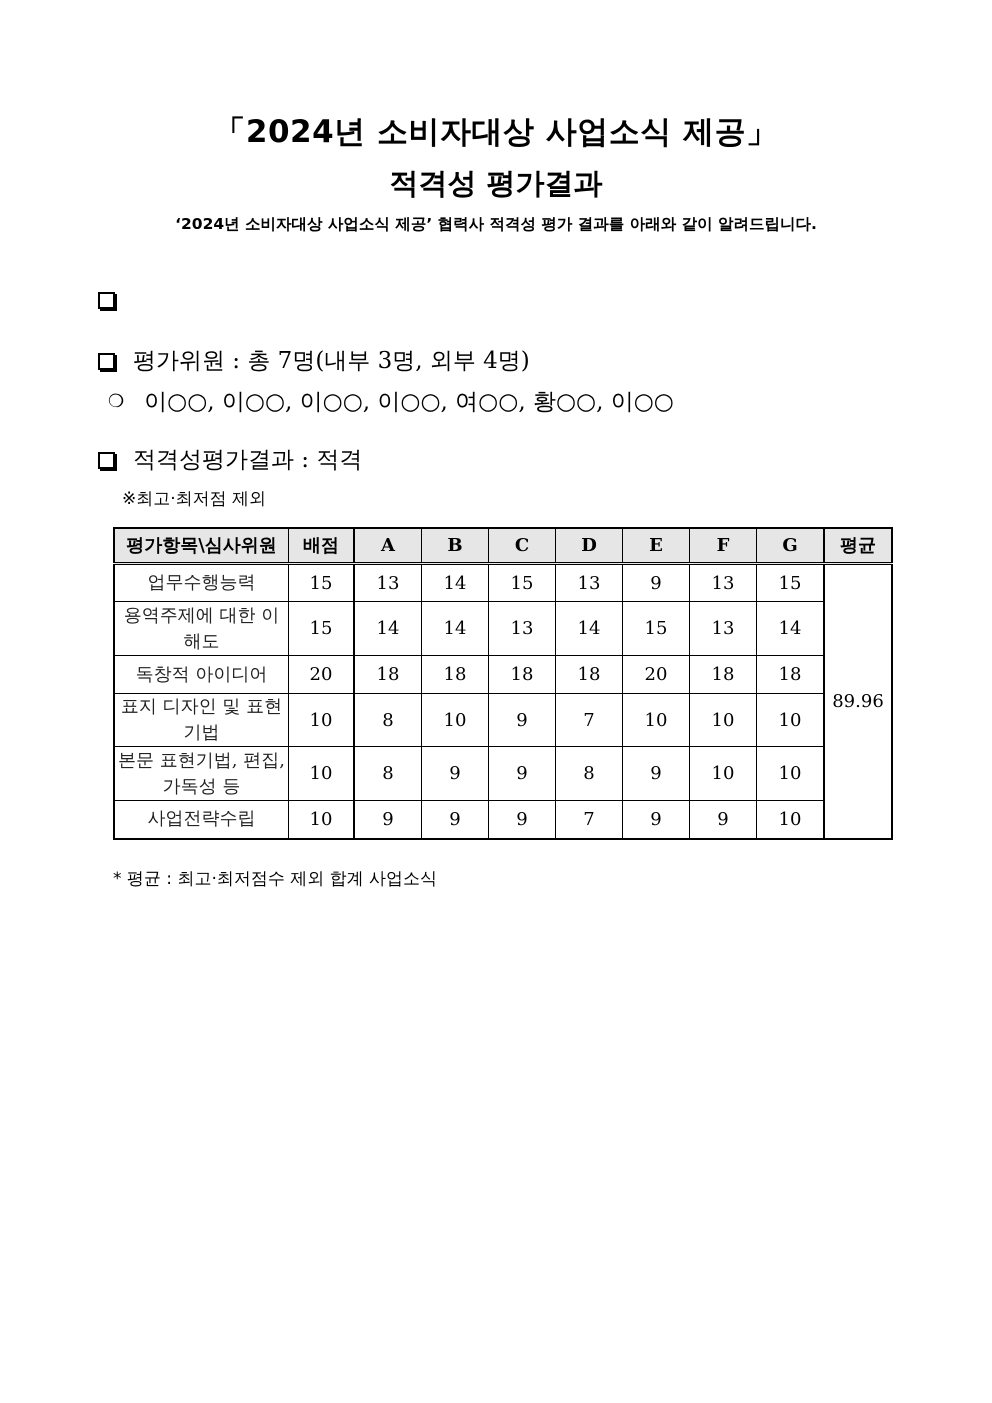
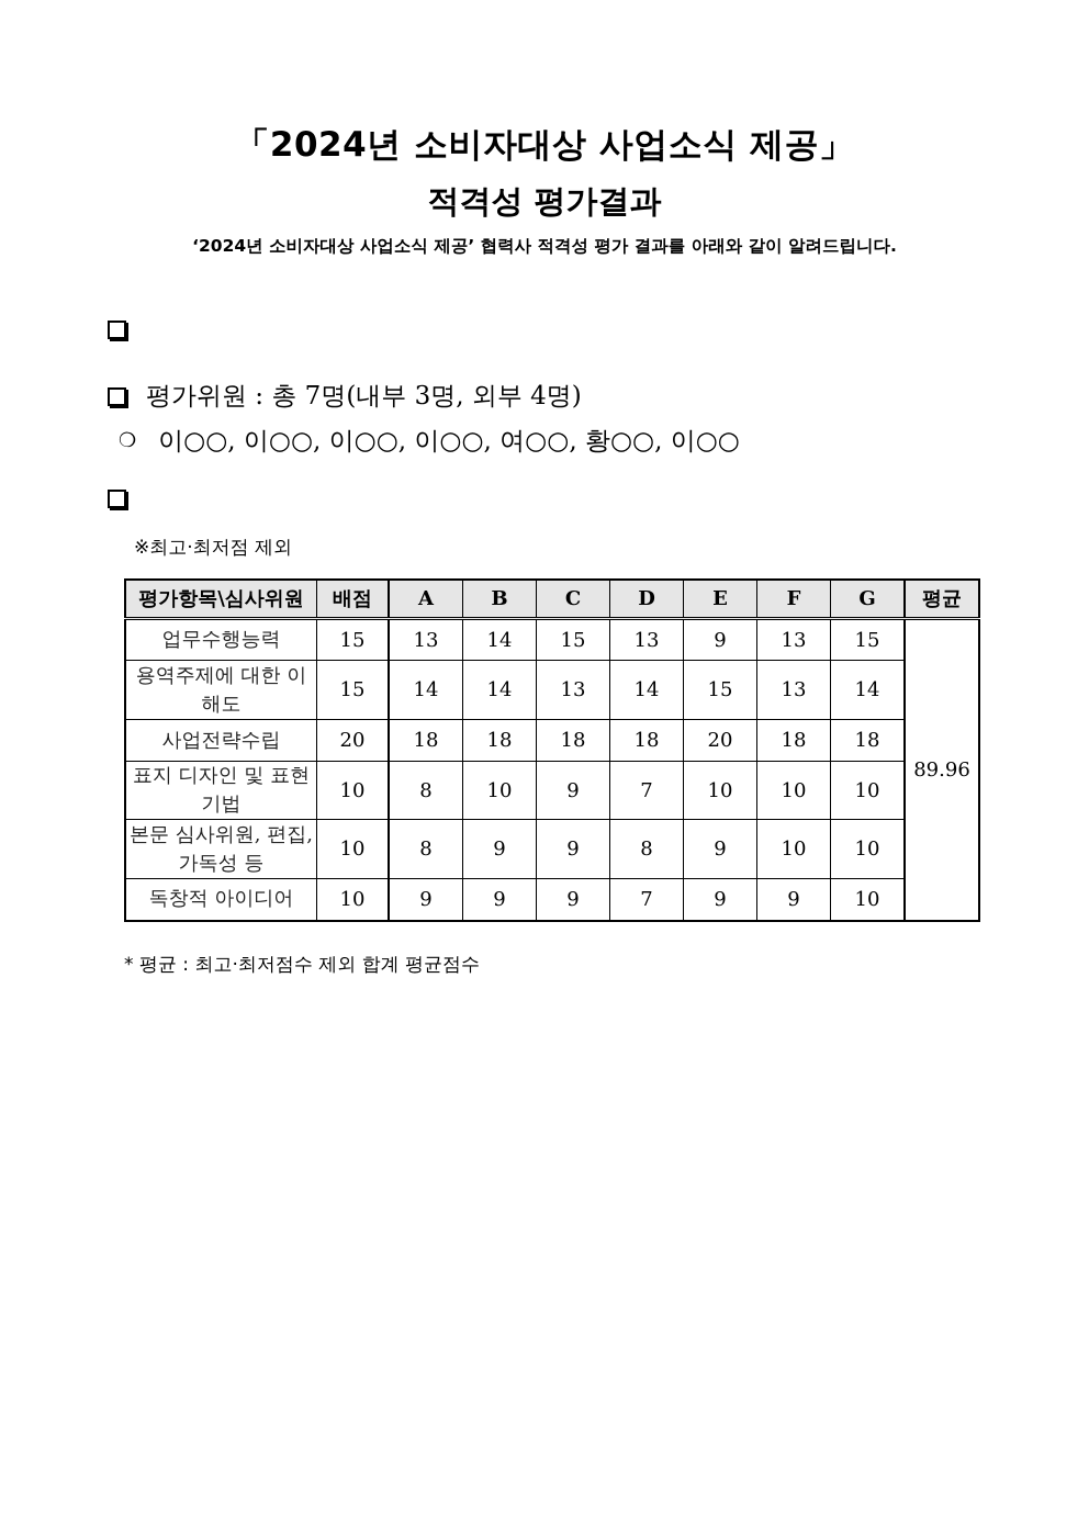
  「2024년 소비자대상 사업소식 제공」
  적격성 평가결과
  ‘2024년 소비자대상 사업소식 제공’ 협력사 적격성 평가 결과를 아래와 같이 알려드립니다.
  평가위원 : 총 7명(내부 3명, 외부 4명)
  ❍
  이○○, 이○○, 이○○, 이○○, 여○○, 황○○, 이○○
- 적격성평가결과 : 적격
  ※최고·최저점 제외
  평가항목\심사위원	배점	A	B	C	D	E	F	G	평균
  업무수행능력	15	13	14	15	13	9	13	15	89.96
  용역주제에 대한 이해도	15	14	14	13	14	15	13	14
- 독창적 아이디어	20	18	18	18	18	20	18	18
+ 사업전략수립	20	18	18	18	18	20	18	18
  표지 디자인 및 표현기법	10	8	10	9	7	10	10	10
- 본문 표현기법, 편집, 가독성 등	10	8	9	9	8	9	10	10
+ 본문 심사위원, 편집, 가독성 등	10	8	9	9	8	9	10	10
- 사업전략수립	10	9	9	9	7	9	9	10
+ 독창적 아이디어	10	9	9	9	7	9	9	10
- * 평균 : 최고·최저점수 제외 합계 사업소식
+ * 평균 : 최고·최저점수 제외 합계 평균점수
